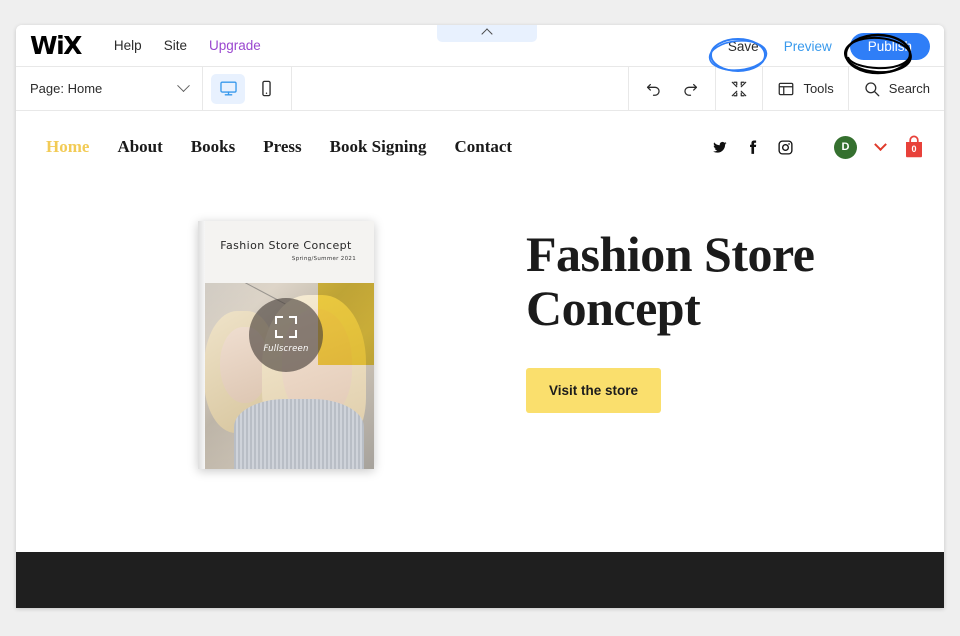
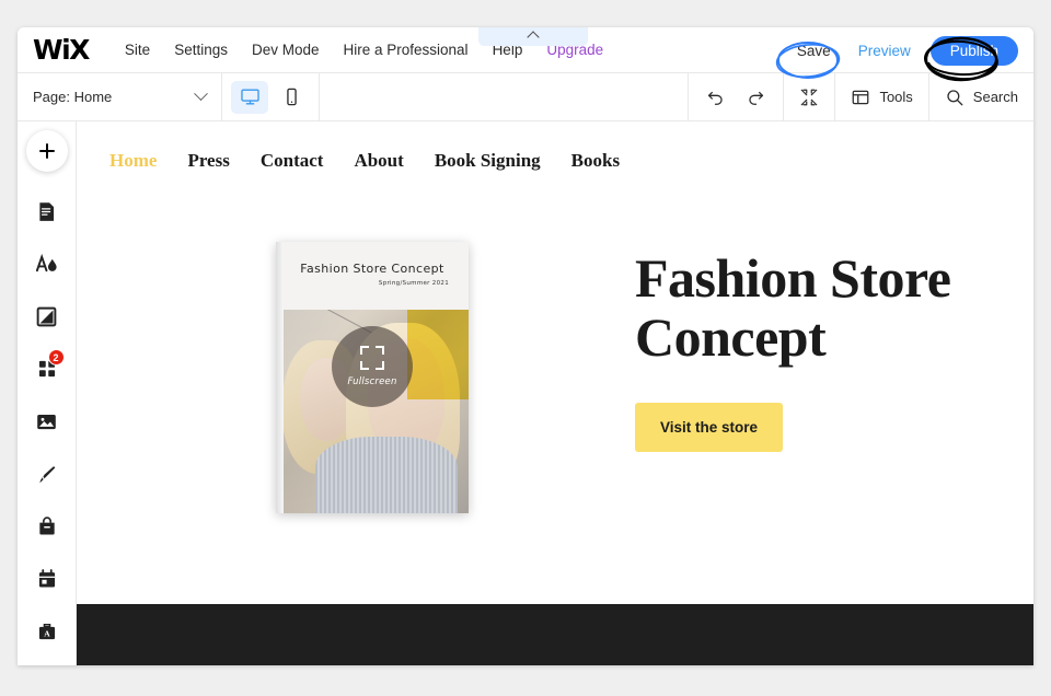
  WiX
- Help
+ Site
+ Settings
+ Dev Mode
+ Hire a Professional
- Site
+ Help
  Upgrade
  Save
  Preview
  Publis
  Page: Home
  Tools
  Search
+ 2
+ A
  Home
- About
+ Press
- Books
+ Contact
- Press
+ About
  Book Signing
- Contact
+ Books
- D
- 0
  Fashion Store Concept
  Fullscreen
  Fashion Store
  Concept
  Visit the store
